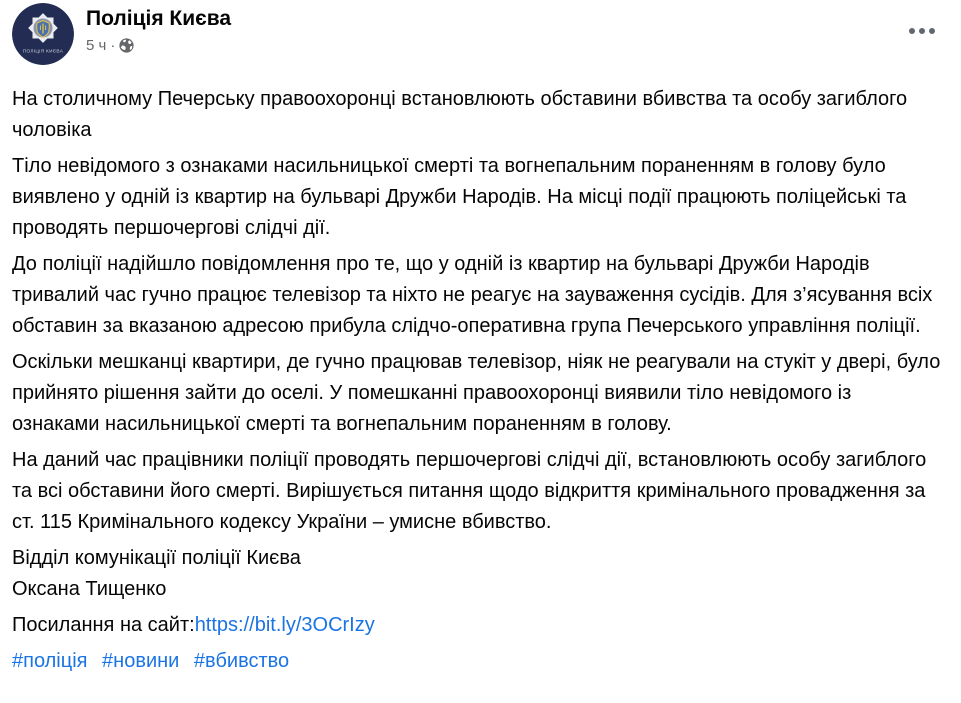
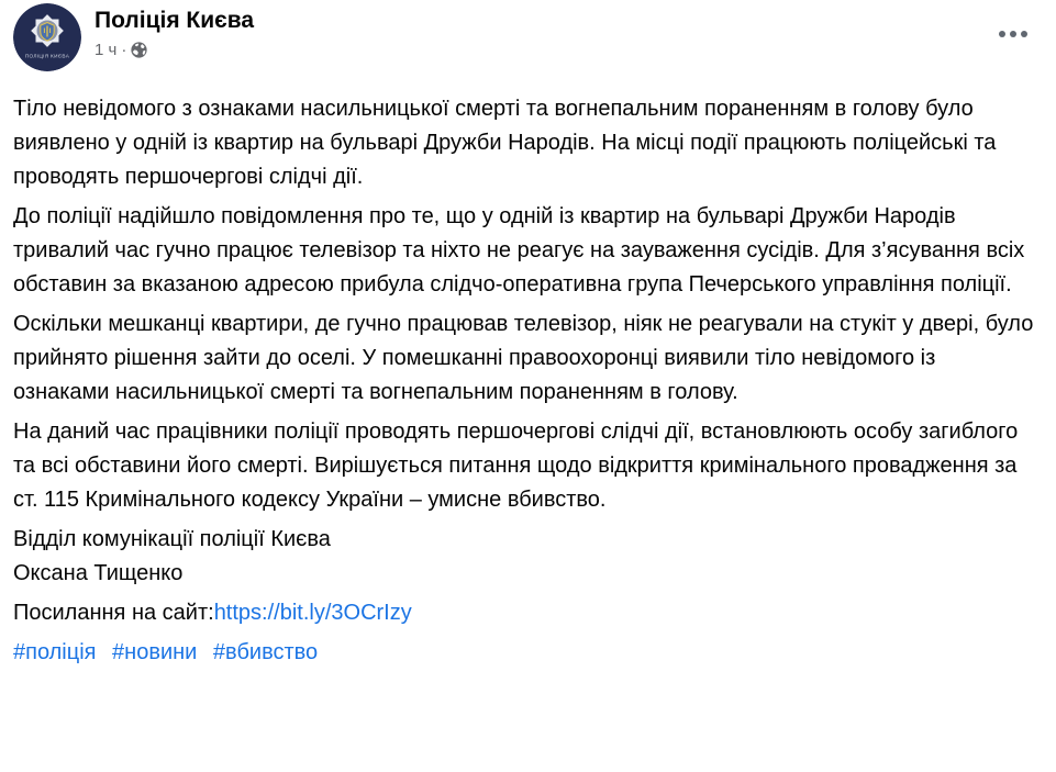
  Поліція Києва
- 5 ч
+ 1 ч
  ·
- На столичному Печерську правоохоронці встановлюють обставини вбивства та особу загиблого чоловіка
  Тіло невідомого з ознаками насильницької смерті та вогнепальним пораненням в голову було виявлено у одній із квартир на бульварі Дружби Народів. На місці події працюють поліцейські та проводять першочергові слідчі дії.
  До поліції надійшло повідомлення про те, що у одній із квартир на бульварі Дружби Народів тривалий час гучно працює телевізор та ніхто не реагує на зауваження сусідів. Для з’ясування всіх обставин за вказаною адресою прибула слідчо-оперативна група Печерського управління поліції.
  Оскільки мешканці квартири, де гучно працював телевізор, ніяк не реагували на стукіт у двері, було прийнято рішення зайти до оселі. У помешканні правоохоронці виявили тіло невідомого із ознаками насильницької смерті та вогнепальним пораненням в голову.
  На даний час працівники поліції проводять першочергові слідчі дії, встановлюють особу загиблого та всі обставини його смерті. Вирішується питання щодо відкриття кримінального провадження за ст. 115 Кримінального кодексу України – умисне вбивство.
  Відділ комунікації поліції Києва
  Оксана Тищенко
  Посилання на сайт:https://bit.ly/3OCrIzy
  #поліція #новини #вбивство
